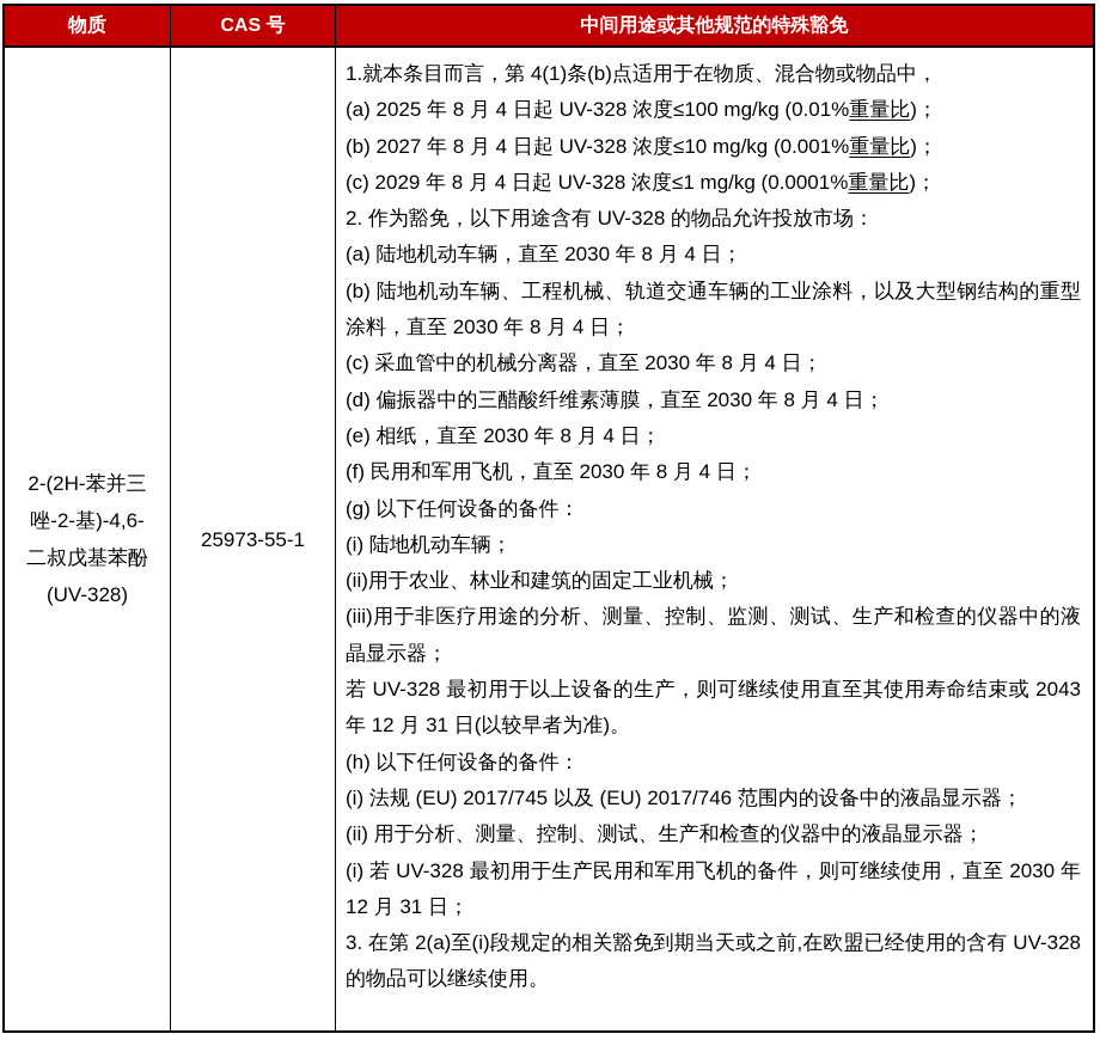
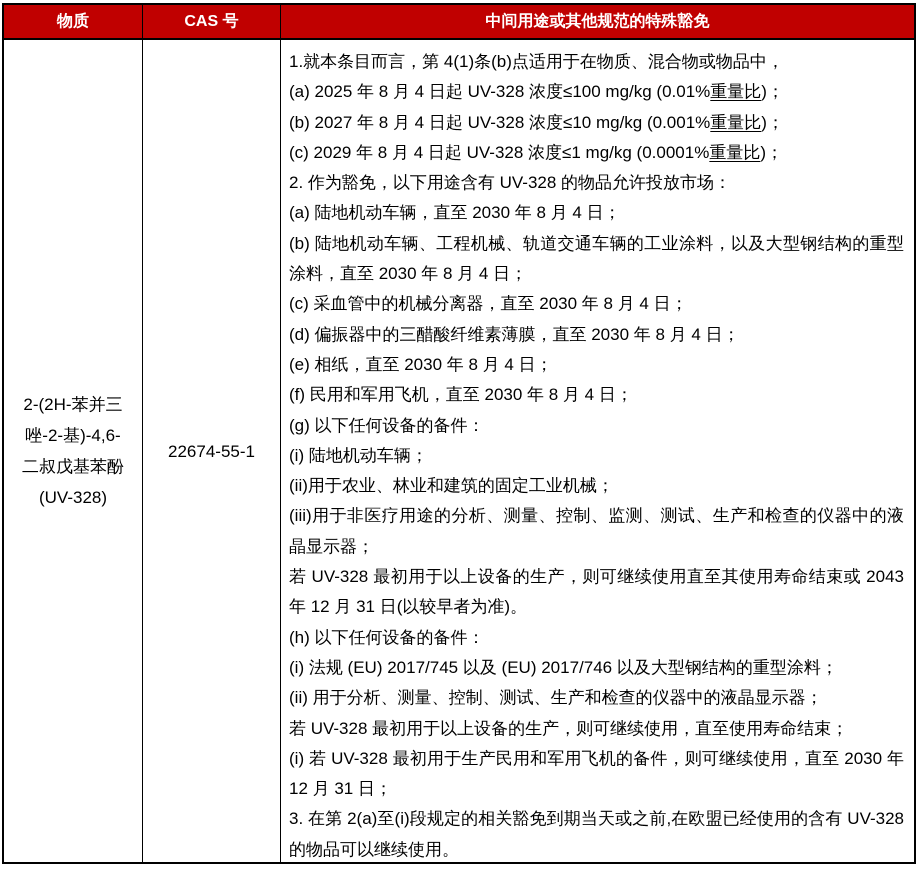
  物质
  CAS 号
  中间用途或其他规范的特殊豁免
  2-(2H-苯并三
  唑-2-基)-4,6-
  二叔戊基苯酚
  (UV-328)
- 25973-55-1
+ 22674-55-1
  1.就本条目而言，第 4(1)条(b)点适用于在物质、混合物或物品中，
  (a) 2025 年 8 月 4 日起 UV-328 浓度≤100 mg/kg (0.01%重量比)；
  (b) 2027 年 8 月 4 日起 UV-328 浓度≤10 mg/kg (0.001%重量比)；
  (c) 2029 年 8 月 4 日起 UV-328 浓度≤1 mg/kg (0.0001%重量比)；
  2. 作为豁免，以下用途含有 UV-328 的物品允许投放市场：
  (a) 陆地机动车辆，直至 2030 年 8 月 4 日；
  (b) 陆地机动车辆、工程机械、轨道交通车辆的工业涂料，以及大型钢结构的重型涂料，直至 2030 年 8 月 4 日；
  (c) 采血管中的机械分离器，直至 2030 年 8 月 4 日；
  (d) 偏振器中的三醋酸纤维素薄膜，直至 2030 年 8 月 4 日；
  (e) 相纸，直至 2030 年 8 月 4 日；
  (f) 民用和军用飞机，直至 2030 年 8 月 4 日；
  (g) 以下任何设备的备件：
  (i) 陆地机动车辆；
  (ii)用于农业、林业和建筑的固定工业机械；
  (iii)用于非医疗用途的分析、测量、控制、监测、测试、生产和检查的仪器中的液晶显示器；
  若 UV-328 最初用于以上设备的生产，则可继续使用直至其使用寿命结束或 2043 年 12 月 31 日(以较早者为准)。
  (h) 以下任何设备的备件：
- (i) 法规 (EU) 2017/745 以及 (EU) 2017/746 范围内的设备中的液晶显示器；
+ (i) 法规 (EU) 2017/745 以及 (EU) 2017/746 以及大型钢结构的重型涂料；
  (ii) 用于分析、测量、控制、测试、生产和检查的仪器中的液晶显示器；
+ 若 UV-328 最初用于以上设备的生产，则可继续使用，直至使用寿命结束；
  (i) 若 UV-328 最初用于生产民用和军用飞机的备件，则可继续使用，直至 2030 年 12 月 31 日；
  3. 在第 2(a)至(i)段规定的相关豁免到期当天或之前,在欧盟已经使用的含有 UV-328 的物品可以继续使用。
